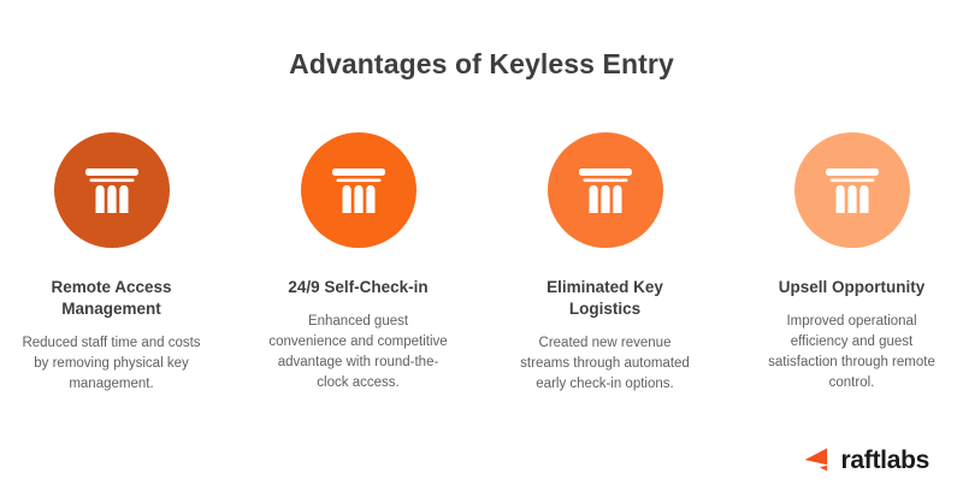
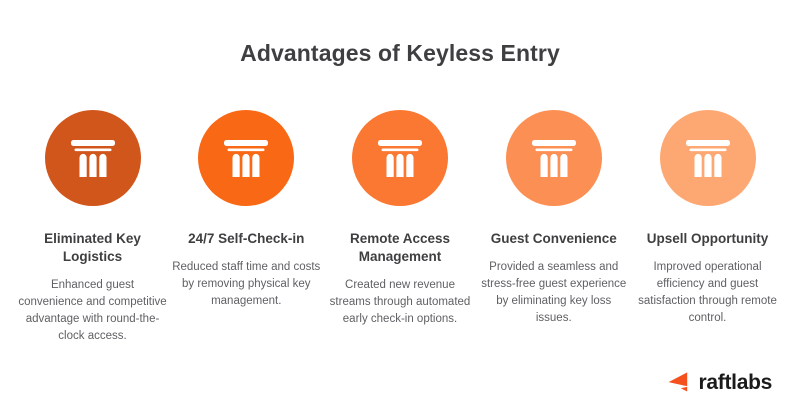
  Advantages of Keyless Entry
- Remote Access Management
+ Eliminated Key Logistics
- Reduced staff time and costs by removing physical key management.
+ Enhanced guest convenience and competitive advantage with round-the-clock access.
- 24/9 Self-Check-in
+ 24/7 Self-Check-in
- Enhanced guest convenience and competitive advantage with round-the-clock access.
+ Reduced staff time and costs by removing physical key management.
- Eliminated Key Logistics
+ Remote Access Management
  Created new revenue streams through automated early check-in options.
+ Guest Convenience
+ Provided a seamless and stress-free guest experience by eliminating key loss issues.
  Upsell Opportunity
  Improved operational efficiency and guest satisfaction through remote control.
  raftlabs
